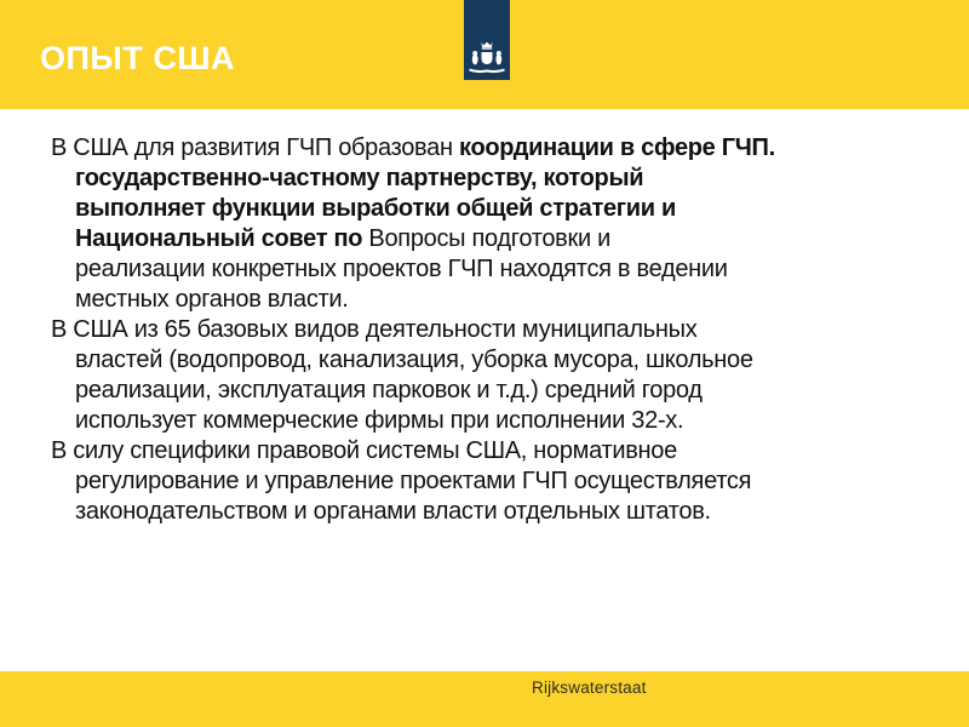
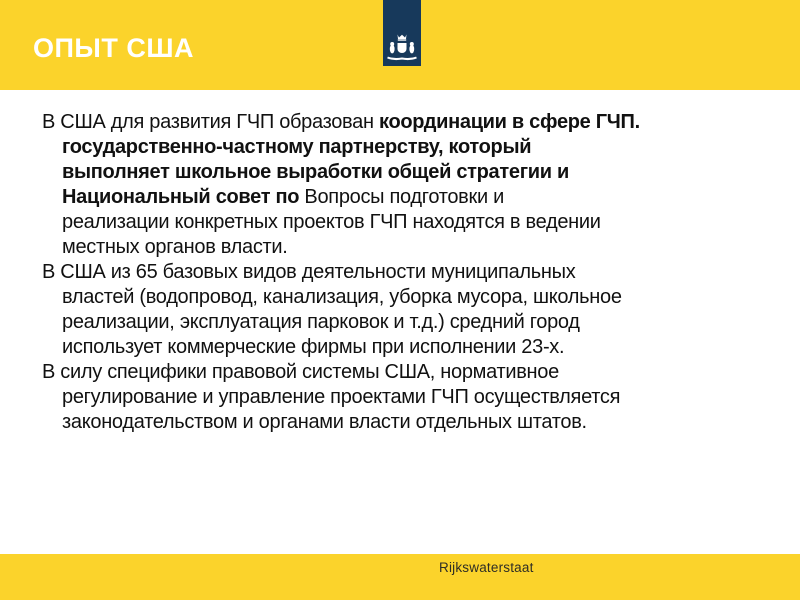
  ОПЫТ США
  В США для развития ГЧП образован координации в сфере ГЧП.
  государственно-частному партнерству, который
- выполняет функции выработки общей стратегии и
+ выполняет школьное выработки общей стратегии и
  Национальный совет по Вопросы подготовки и
  реализации конкретных проектов ГЧП находятся в ведении
  местных органов власти.
  В США из 65 базовых видов деятельности муниципальных
  властей (водопровод, канализация, уборка мусора, школьное
  реализации, эксплуатация парковок и т.д.) средний город
- использует коммерческие фирмы при исполнении 32-х.
+ использует коммерческие фирмы при исполнении 23-х.
  В силу специфики правовой системы США, нормативное
  регулирование и управление проектами ГЧП осуществляется
  законодательством и органами власти отдельных штатов.
  Rijkswaterstaat
